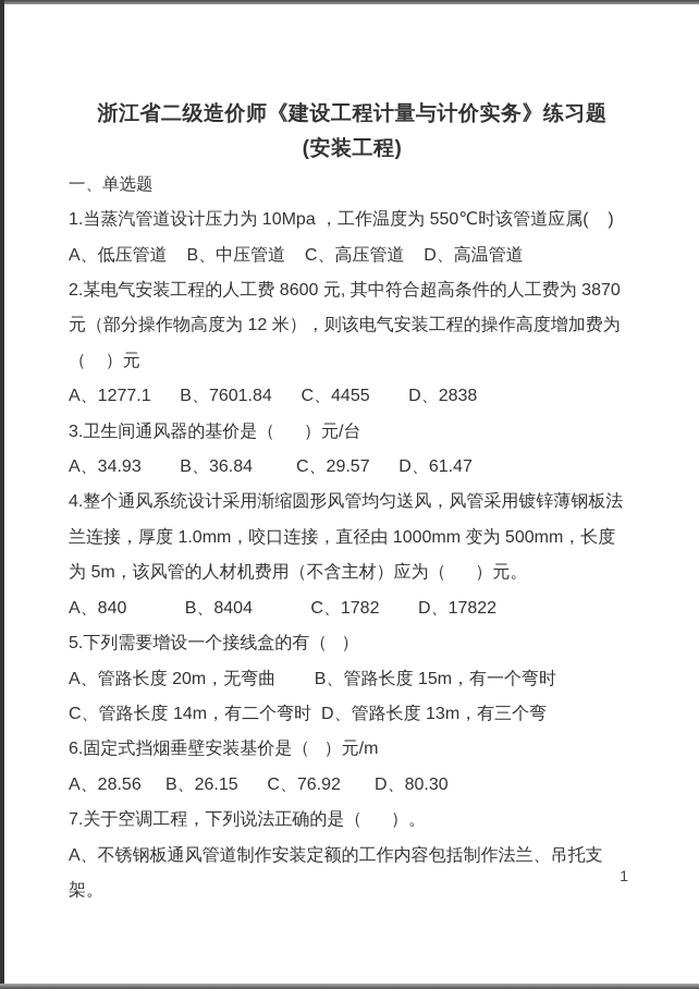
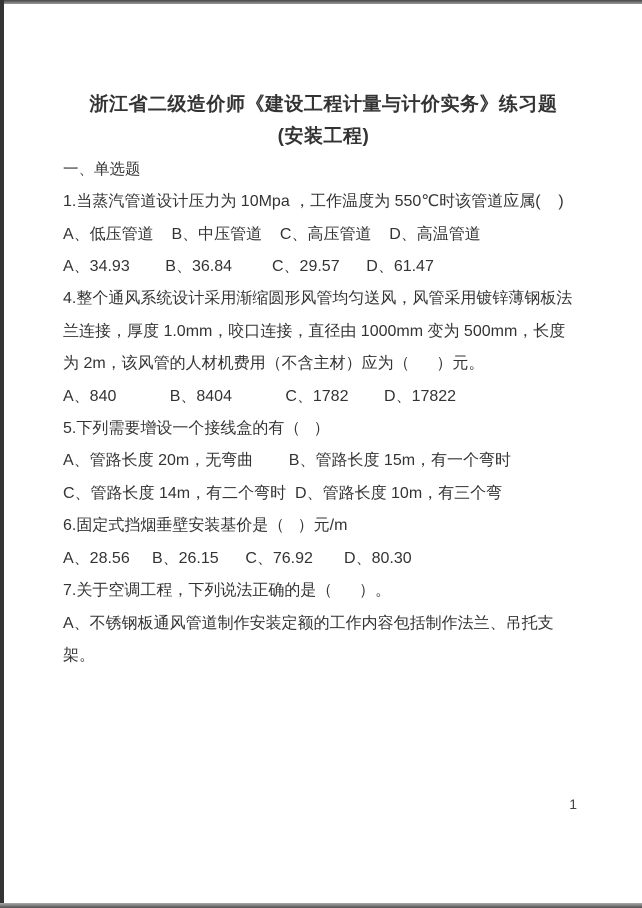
  浙江省二级造价师《建设工程计量与计价实务》练习题
  (安装工程)
  一、单选题
  1.当蒸汽管道设计压力为 10Mpa ，工作温度为 550℃时该管道应属( )
  A、低压管道 B、中压管道 C、高压管道 D、高温管道
- 2.某电气安装工程的人工费 8600 元, 其中符合超高条件的人工费为 3870
- 元（部分操作物高度为 12 米），则该电气安装工程的操作高度增加费为
- （ ）元
- A、1277.1 B、7601.84 C、4455 D、2838
- 3.卫生间通风器的基价是（ ）元/台
  A、34.93 B、36.84 C、29.57 D、61.47
  4.整个通风系统设计采用渐缩圆形风管均匀送风，风管采用镀锌薄钢板法
  兰连接，厚度 1.0mm，咬口连接，直径由 1000mm 变为 500mm，长度
- 为 5m，该风管的人材机费用（不含主材）应为（ ）元。
+ 为 2m，该风管的人材机费用（不含主材）应为（ ）元。
  A、840 B、8404 C、1782 D、17822
  5.下列需要增设一个接线盒的有（ ）
  A、管路长度 20m，无弯曲 B、管路长度 15m，有一个弯时
- C、管路长度 14m，有二个弯时 D、管路长度 13m，有三个弯
+ C、管路长度 14m，有二个弯时 D、管路长度 10m，有三个弯
  6.固定式挡烟垂壁安装基价是（ ）元/m
  A、28.56 B、26.15 C、76.92 D、80.30
  7.关于空调工程，下列说法正确的是（ ）。
  A、不锈钢板通风管道制作安装定额的工作内容包括制作法兰、吊托支架。
  1
